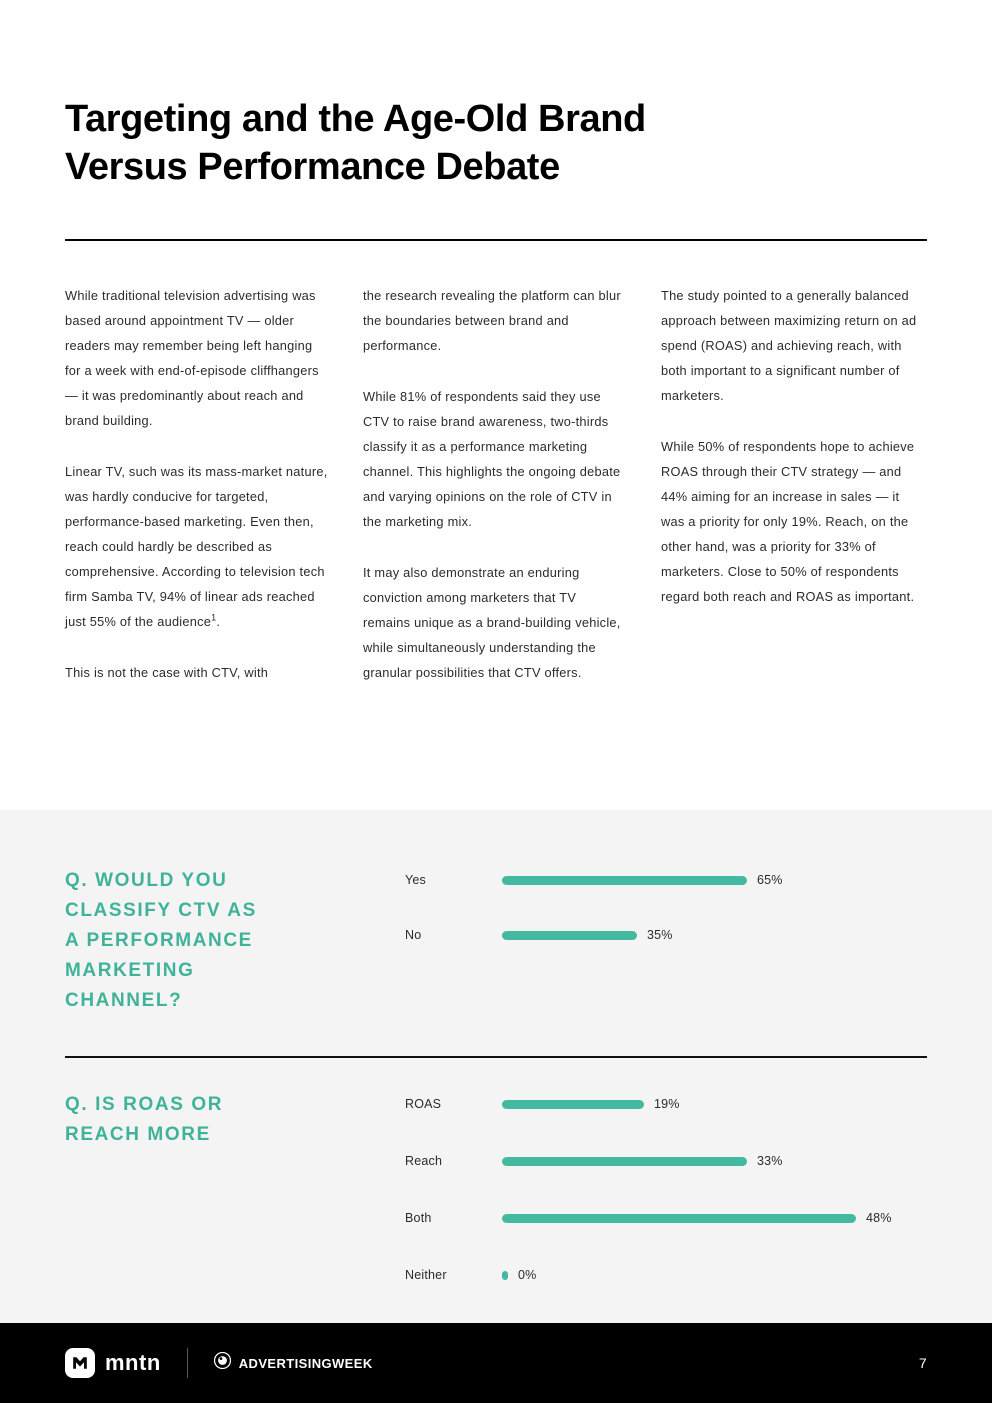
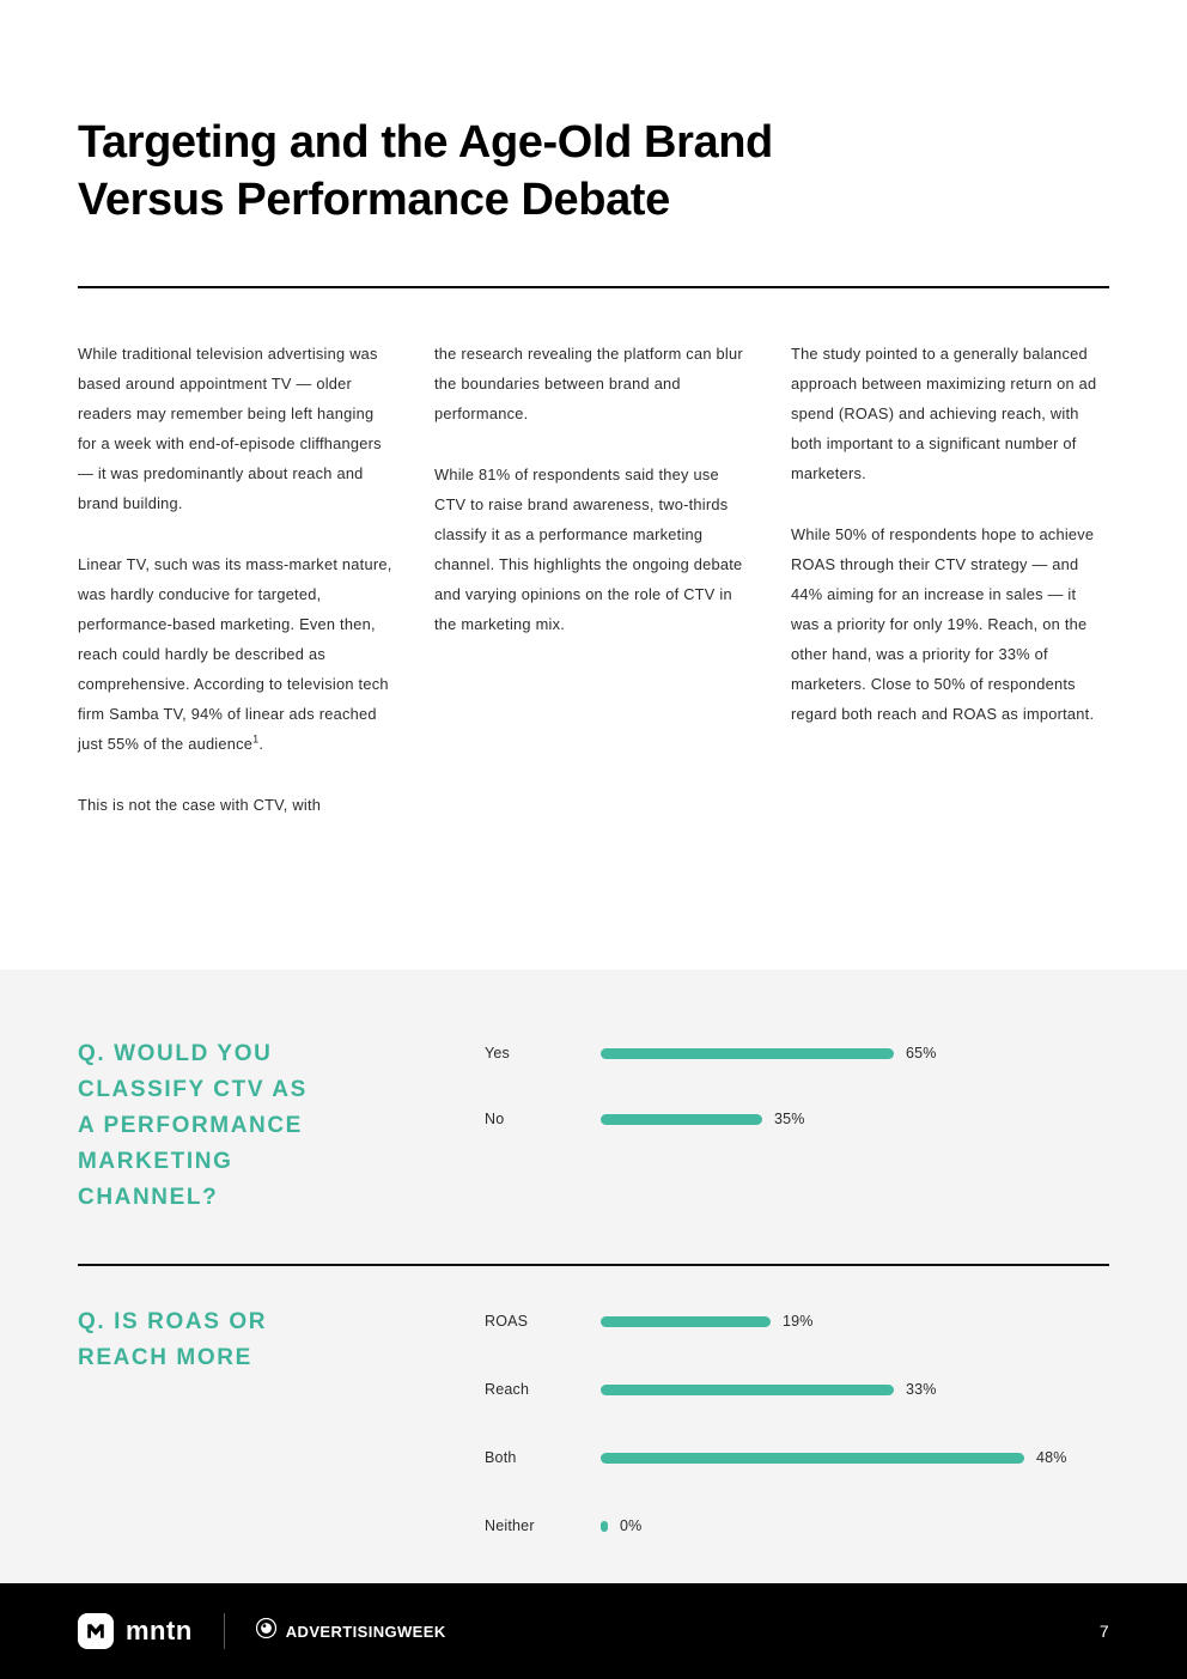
  Targeting and the Age-Old Brand
  Versus Performance Debate
  While traditional television advertising was based around appointment TV — older readers may remember being left hanging for a week with end-of-episode cliffhangers — it was predominantly about reach and brand building.
  Linear TV, such was its mass-market nature, was hardly conducive for targeted, performance-based marketing. Even then, reach could hardly be described as comprehensive. According to television tech firm Samba TV, 94% of linear ads reached just 55% of the audience1.
  This is not the case with CTV, with
  the research revealing the platform can blur the boundaries between brand and performance.
  While 81% of respondents said they use CTV to raise brand awareness, two-thirds classify it as a performance marketing channel. This highlights the ongoing debate and varying opinions on the role of CTV in the marketing mix.
- It may also demonstrate an enduring conviction among marketers that TV remains unique as a brand-building vehicle, while simultaneously understanding the granular possibilities that CTV offers.
  The study pointed to a generally balanced approach between maximizing return on ad spend (ROAS) and achieving reach, with both important to a significant number of marketers.
  While 50% of respondents hope to achieve ROAS through their CTV strategy — and 44% aiming for an increase in sales — it was a priority for only 19%. Reach, on the other hand, was a priority for 33% of marketers. Close to 50% of respondents regard both reach and ROAS as important.
  Q. WOULD YOU
  CLASSIFY CTV AS
  A PERFORMANCE
  MARKETING
  CHANNEL?
  Yes
  65%
  No
  35%
  Q. IS ROAS OR
  REACH MORE
  ROAS
  19%
  Reach
  33%
  Both
  48%
  Neither
  0%
  mntn
  ADVERTISINGWEEK
  7
